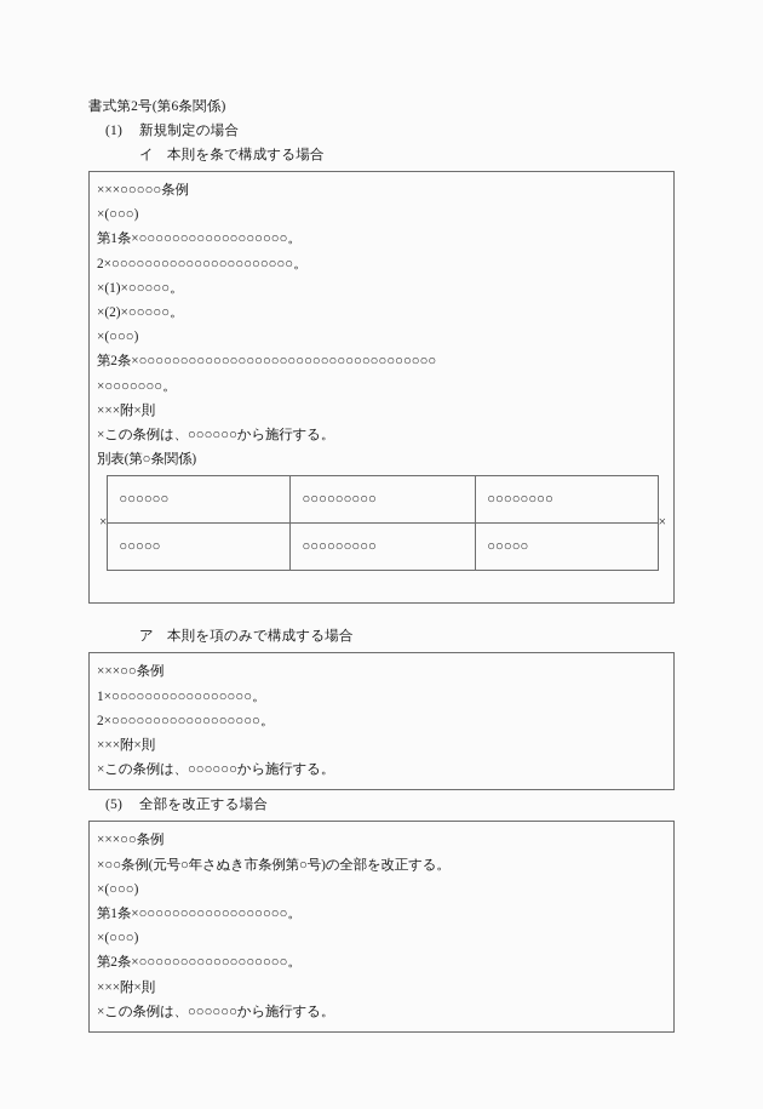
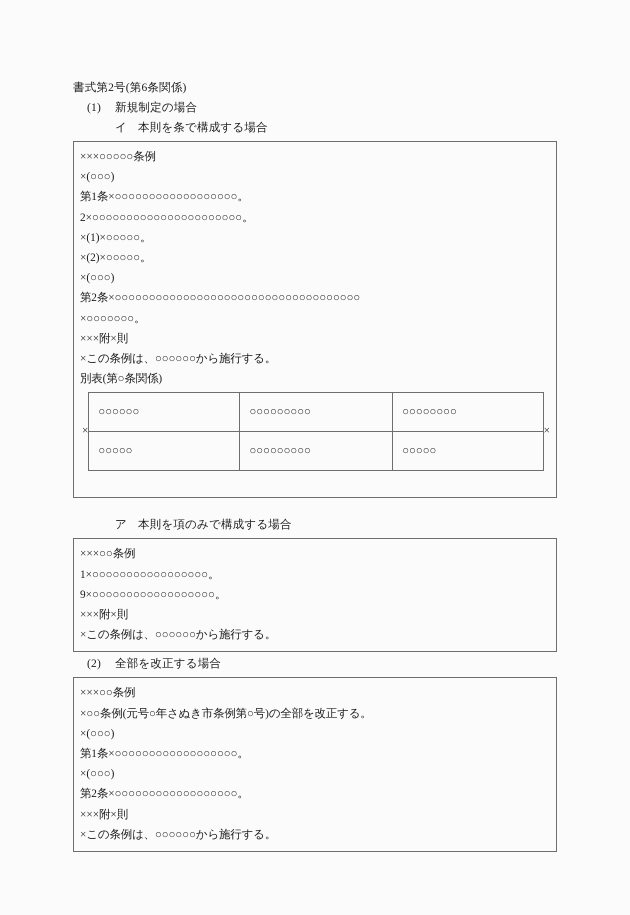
  書式第2号(第6条関係)
  (1) 新規制定の場合
  イ 本則を条で構成する場合
  ×××○○○○○条例
  ×(○○○)
  第1条×○○○○○○○○○○○○○○○○○○。
  2×○○○○○○○○○○○○○○○○○○○○○○。
  ×(1)×○○○○○。
  ×(2)×○○○○○。
  ×(○○○)
  第2条×○○○○○○○○○○○○○○○○○○○○○○○○○○○○○○○○○○○○
  ×○○○○○○○。
  ×××附×則
  ×この条例は、○○○○○○から施行する。
  別表(第○条関係)
  ×
  ○○○○○○	○○○○○○○○○	○○○○○○○○
  ○○○○○	○○○○○○○○○	○○○○○
  ×
  ア 本則を項のみで構成する場合
  ×××○○条例
  1×○○○○○○○○○○○○○○○○○。
- 2×○○○○○○○○○○○○○○○○○○。
+ 9×○○○○○○○○○○○○○○○○○○。
  ×××附×則
  ×この条例は、○○○○○○から施行する。
- (5) 全部を改正する場合
+ (2) 全部を改正する場合
  ×××○○条例
  ×○○条例(元号○年さぬき市条例第○号)の全部を改正する。
  ×(○○○)
  第1条×○○○○○○○○○○○○○○○○○○。
  ×(○○○)
  第2条×○○○○○○○○○○○○○○○○○○。
  ×××附×則
  ×この条例は、○○○○○○から施行する。
